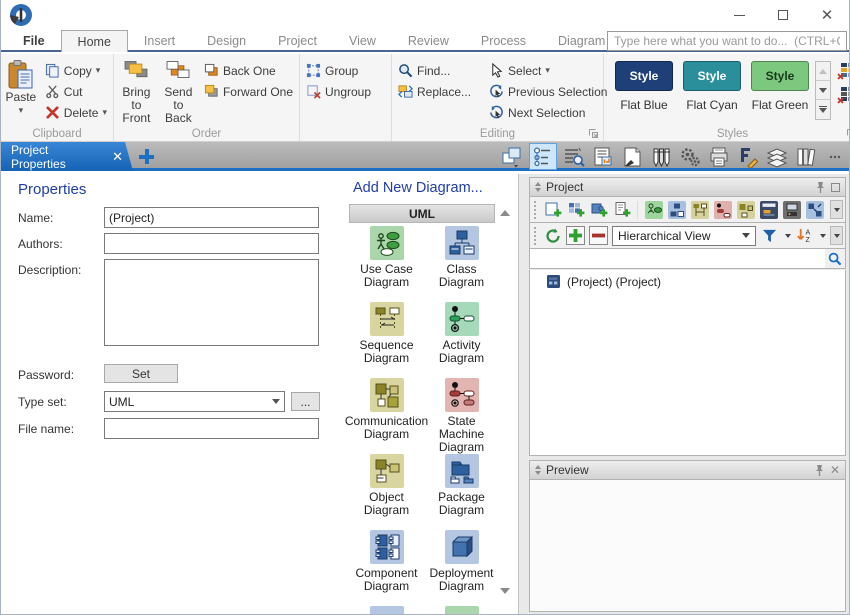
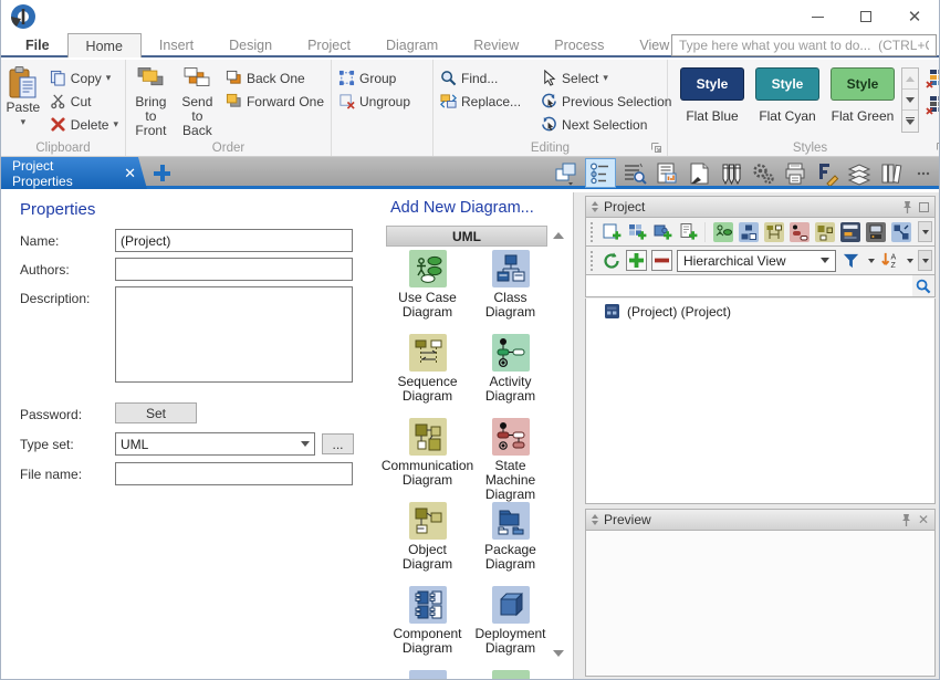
  ✕
  File
  Home
  Insert
  Design
  Project
- View
+ Diagram
  Review
  Process
- Diagram
+ View
  Type here what you want to do... (CTRL+
  Paste
  ▾
  Copy
  ▾
  Cut
  Delete
  ▾
  Clipboard
  Bring to Front
  Send to Back
  Back One
  Forward One
  Order
  Group
  Ungroup
  Find...
  Replace...
  Select
  ▾
  Previous Selection
  Next Selection
  Editing
  Style
  Flat Blue
  Style
  Flat Cyan
  Style
  Flat Green
  Styles
  Project Properties
  ✕
  Properties
  Name:
  (Project)
  Authors:
  Description:
  Password:
  Set
  Type set:
  UML
  ...
  File name:
  Add New Diagram...
  UML
  Use Case Diagram
  Class Diagram
  Sequence Diagram
  Activity Diagram
  Communication Diagram
  State Machine Diagram
  Object Diagram
  Package Diagram
  Component Diagram
  Deployment Diagram
  Project
  Hierarchical View
  A
  Z
  (Project) (Project)
  Preview
  ✕
